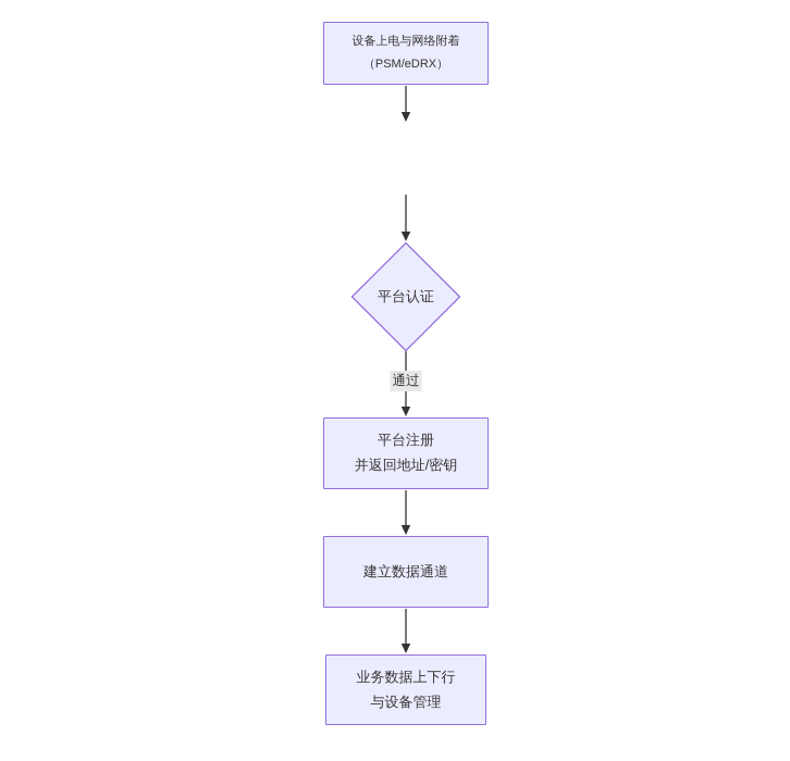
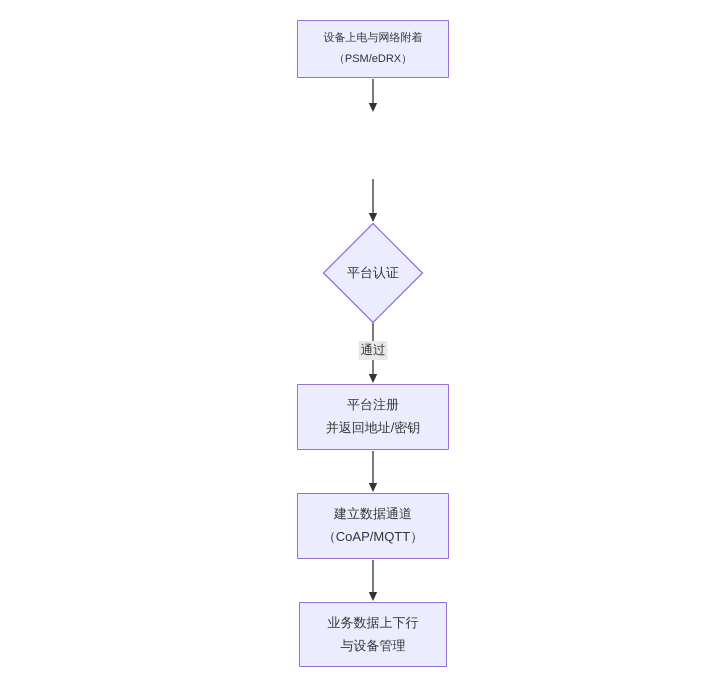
  设备上电与网络附着
  （PSM/eDRX）
  平台认证
  通过
  平台注册
  并返回地址/密钥
  建立数据通道
+ （CoAP/MQTT）
  业务数据上下行
  与设备管理
